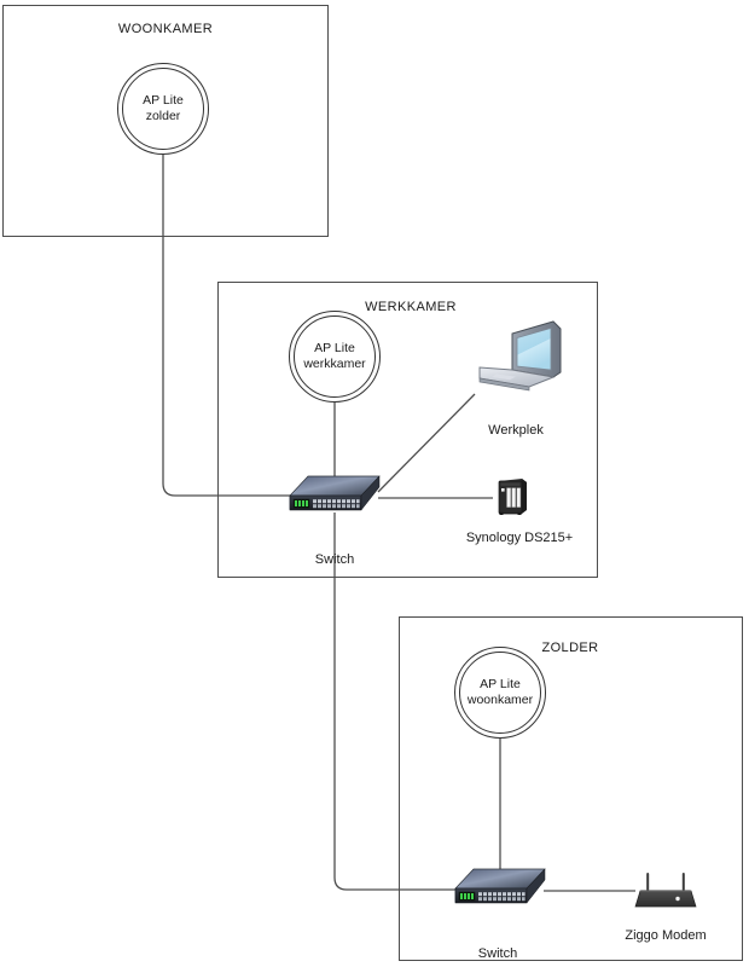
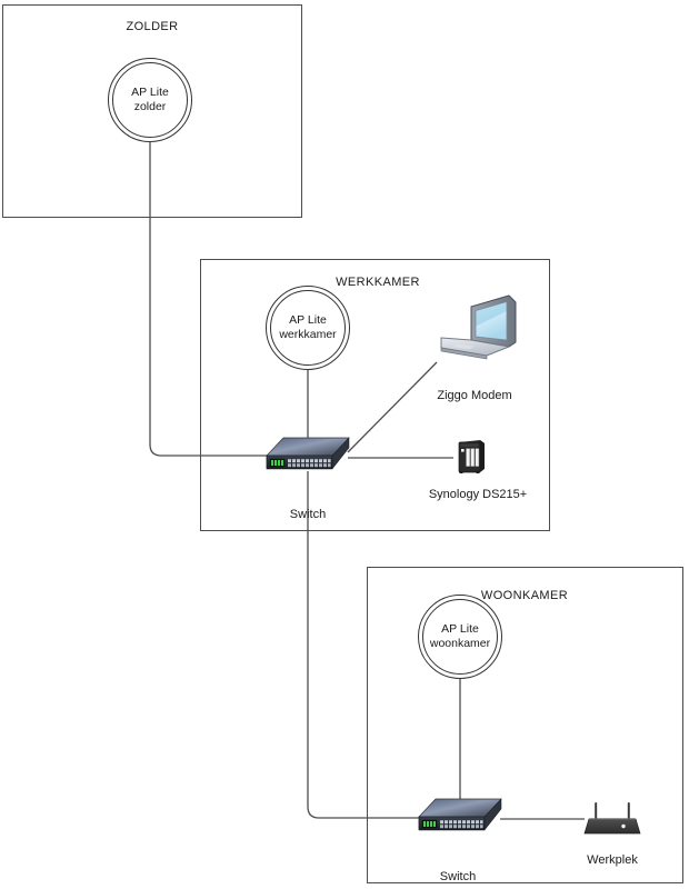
- WOONKAMER
+ ZOLDER
  WERKKAMER
- ZOLDER
+ WOONKAMER
  AP Lite
  zolder
  AP Lite
  werkkamer
  AP Lite
  woonkamer
  Switch
- Werkplek
+ Ziggo Modem
  Synology DS215+
  Switch
- Ziggo Modem
+ Werkplek
